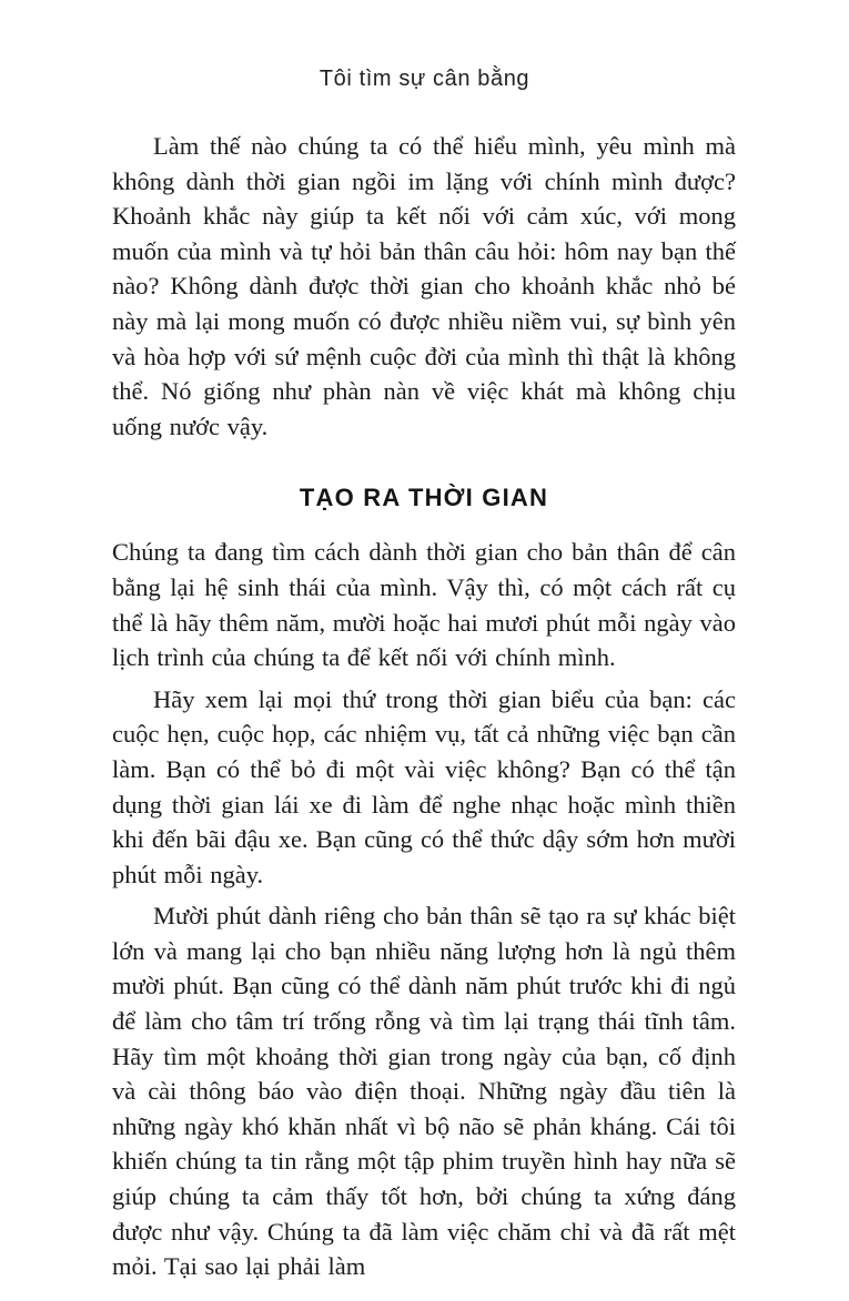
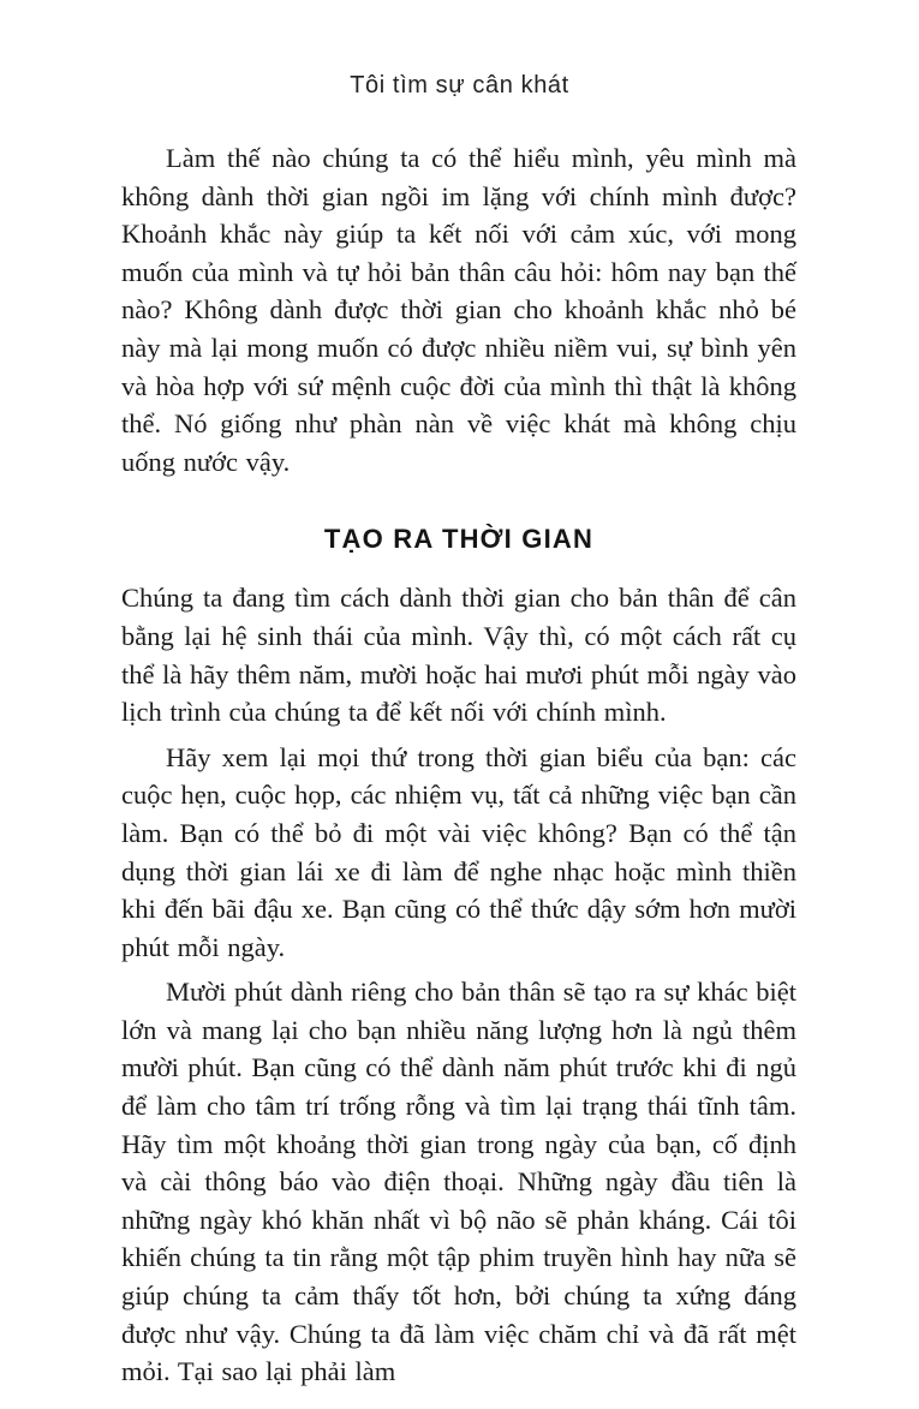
- Tôi tìm sự cân bằng
+ Tôi tìm sự cân khát
  Làm thế nào chúng ta có thể hiểu mình, yêu mình mà không dành thời gian ngồi im lặng với chính mình được? Khoảnh khắc này giúp ta kết nối với cảm xúc, với mong muốn của mình và tự hỏi bản thân câu hỏi: hôm nay bạn thế nào? Không dành được thời gian cho khoảnh khắc nhỏ bé này mà lại mong muốn có được nhiều niềm vui, sự bình yên và hòa hợp với sứ mệnh cuộc đời của mình thì thật là không thể. Nó giống như phàn nàn về việc khát mà không chịu uống nước vậy.
  TẠO RA THỜI GIAN
  Chúng ta đang tìm cách dành thời gian cho bản thân để cân bằng lại hệ sinh thái của mình. Vậy thì, có một cách rất cụ thể là hãy thêm năm, mười hoặc hai mươi phút mỗi ngày vào lịch trình của chúng ta để kết nối với chính mình.
  Hãy xem lại mọi thứ trong thời gian biểu của bạn: các cuộc hẹn, cuộc họp, các nhiệm vụ, tất cả những việc bạn cần làm. Bạn có thể bỏ đi một vài việc không? Bạn có thể tận dụng thời gian lái xe đi làm để nghe nhạc hoặc mình thiền khi đến bãi đậu xe. Bạn cũng có thể thức dậy sớm hơn mười phút mỗi ngày.
  Mười phút dành riêng cho bản thân sẽ tạo ra sự khác biệt lớn và mang lại cho bạn nhiều năng lượng hơn là ngủ thêm mười phút. Bạn cũng có thể dành năm phút trước khi đi ngủ để làm cho tâm trí trống rỗng và tìm lại trạng thái tĩnh tâm. Hãy tìm một khoảng thời gian trong ngày của bạn, cố định và cài thông báo vào điện thoại. Những ngày đầu tiên là những ngày khó khăn nhất vì bộ não sẽ phản kháng. Cái tôi khiến chúng ta tin rằng một tập phim truyền hình hay nữa sẽ giúp chúng ta cảm thấy tốt hơn, bởi chúng ta xứng đáng được như vậy. Chúng ta đã làm việc chăm chỉ và đã rất mệt mỏi. Tại sao lại phải làm
